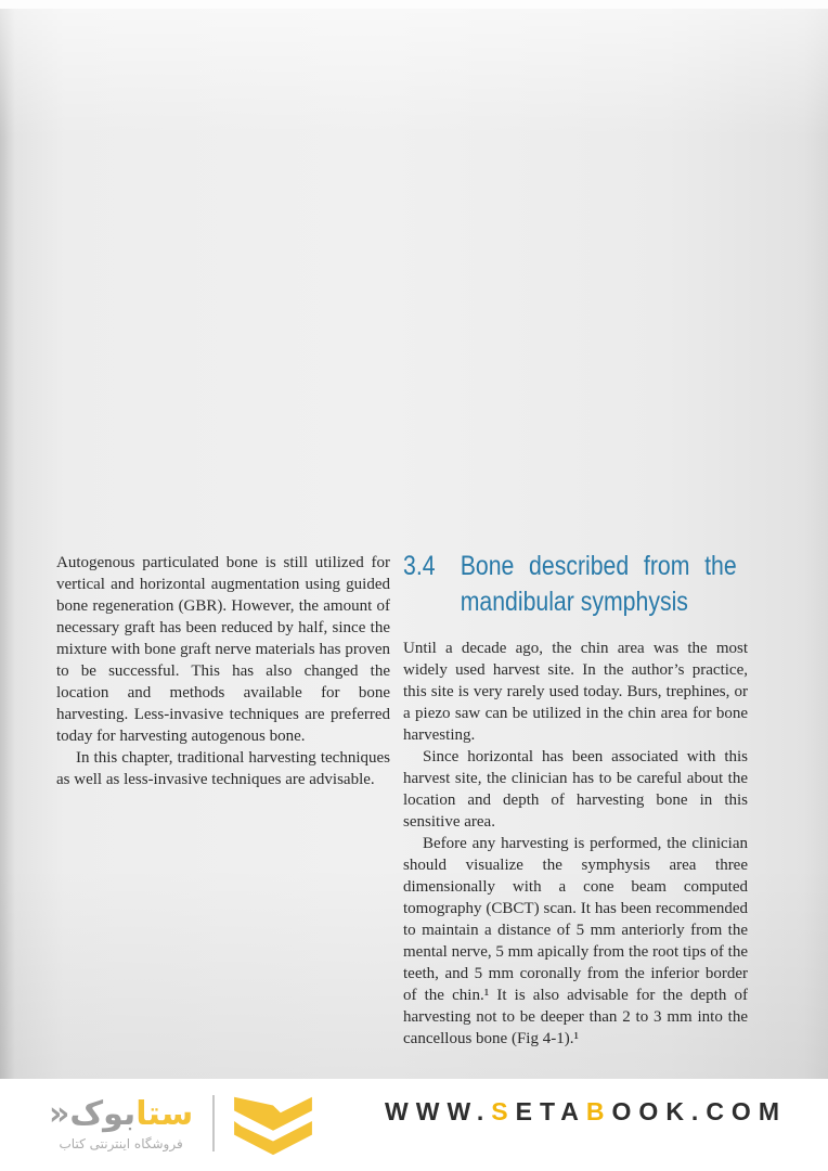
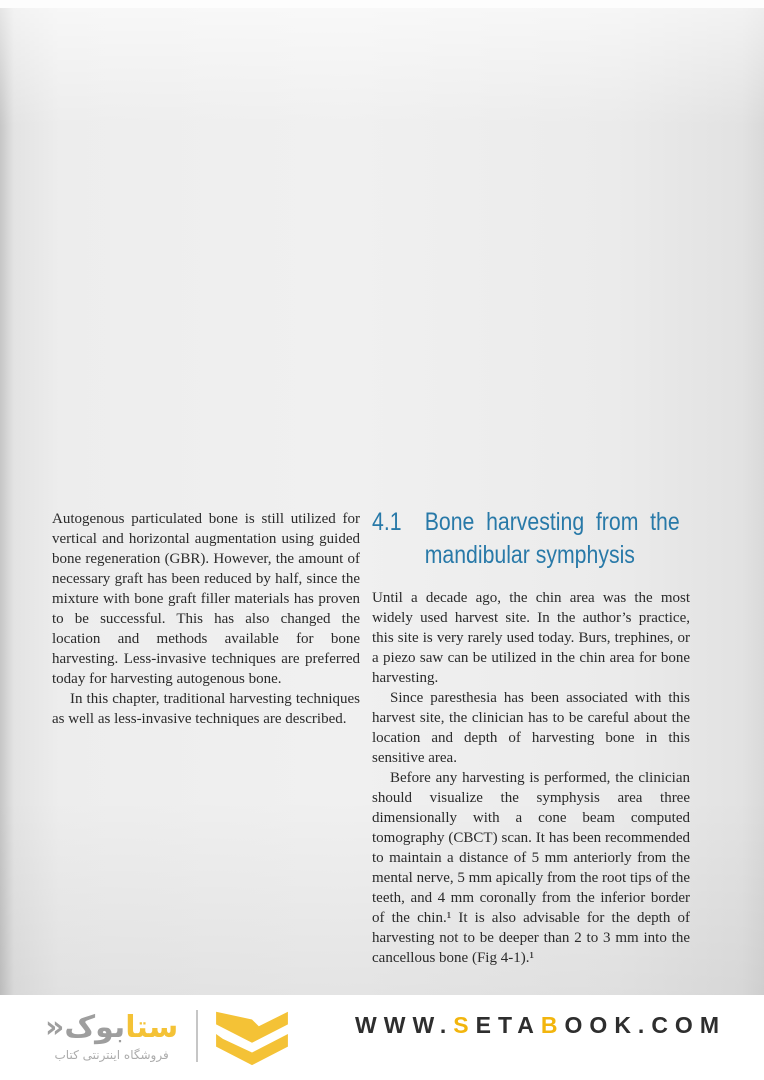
- Autogenous particulated bone is still utilized for vertical and horizontal augmentation using guided bone regeneration (GBR). However, the amount of necessary graft has been reduced by half, since the mixture with bone graft nerve materials has proven to be successful. This has also changed the location and methods available for bone harvesting. Less-invasive techniques are preferred today for harvesting autogenous bone.
+ Autogenous particulated bone is still utilized for vertical and horizontal augmentation using guided bone regeneration (GBR). However, the amount of necessary graft has been reduced by half, since the mixture with bone graft filler materials has proven to be successful. This has also changed the location and methods available for bone harvesting. Less-invasive techniques are preferred today for harvesting autogenous bone.
- In this chapter, traditional harvesting techniques as well as less-invasive techniques are advisable.
+ In this chapter, traditional harvesting techniques as well as less-invasive techniques are described.
- 3.4
+ 4.1
- Bone described from the mandibular symphysis
+ Bone harvesting from the mandibular symphysis
  Until a decade ago, the chin area was the most widely used harvest site. In the author’s practice, this site is very rarely used today. Burs, trephines, or a piezo saw can be utilized in the chin area for bone harvesting.
- Since horizontal has been associated with this harvest site, the clinician has to be careful about the location and depth of harvesting bone in this sensitive area.
+ Since paresthesia has been associated with this harvest site, the clinician has to be careful about the location and depth of harvesting bone in this sensitive area.
- Before any harvesting is performed, the clinician should visualize the symphysis area three dimensionally with a cone beam computed tomography (CBCT) scan. It has been recommended to maintain a distance of 5 mm anteriorly from the mental nerve, 5 mm apically from the root tips of the teeth, and 5 mm coronally from the inferior border of the chin.¹ It is also advisable for the depth of harvesting not to be deeper than 2 to 3 mm into the cancellous bone (Fig 4-1).¹
+ Before any harvesting is performed, the clinician should visualize the symphysis area three dimensionally with a cone beam computed tomography (CBCT) scan. It has been recommended to maintain a distance of 5 mm anteriorly from the mental nerve, 5 mm apically from the root tips of the teeth, and 4 mm coronally from the inferior border of the chin.¹ It is also advisable for the depth of harvesting not to be deeper than 2 to 3 mm into the cancellous bone (Fig 4-1).¹
  ستابوک«
  فروشگاه اینترنتی کتاب
  WWW.SETABOOK.COM
